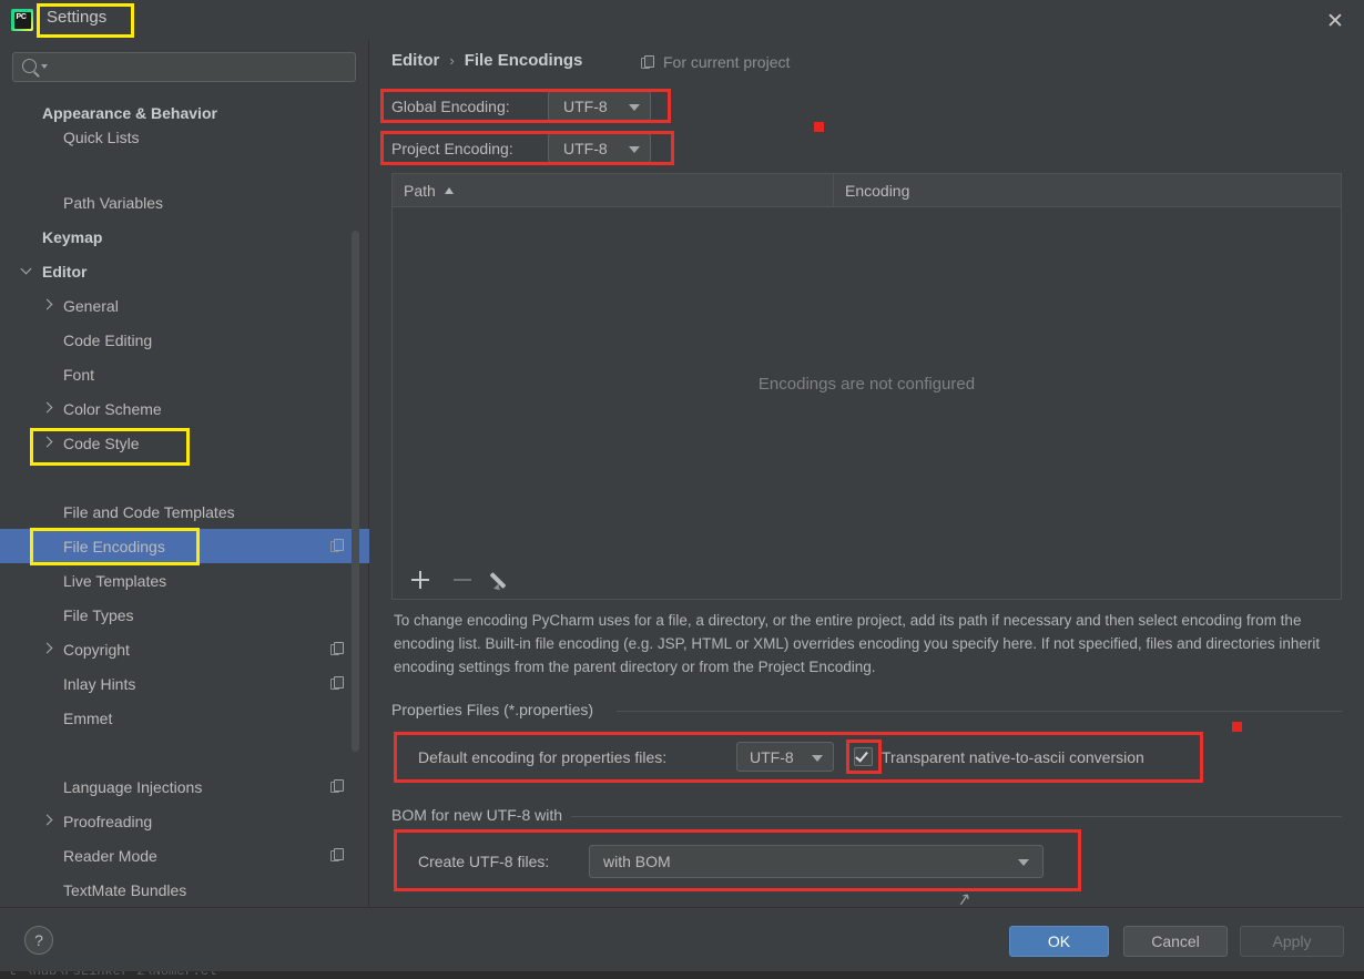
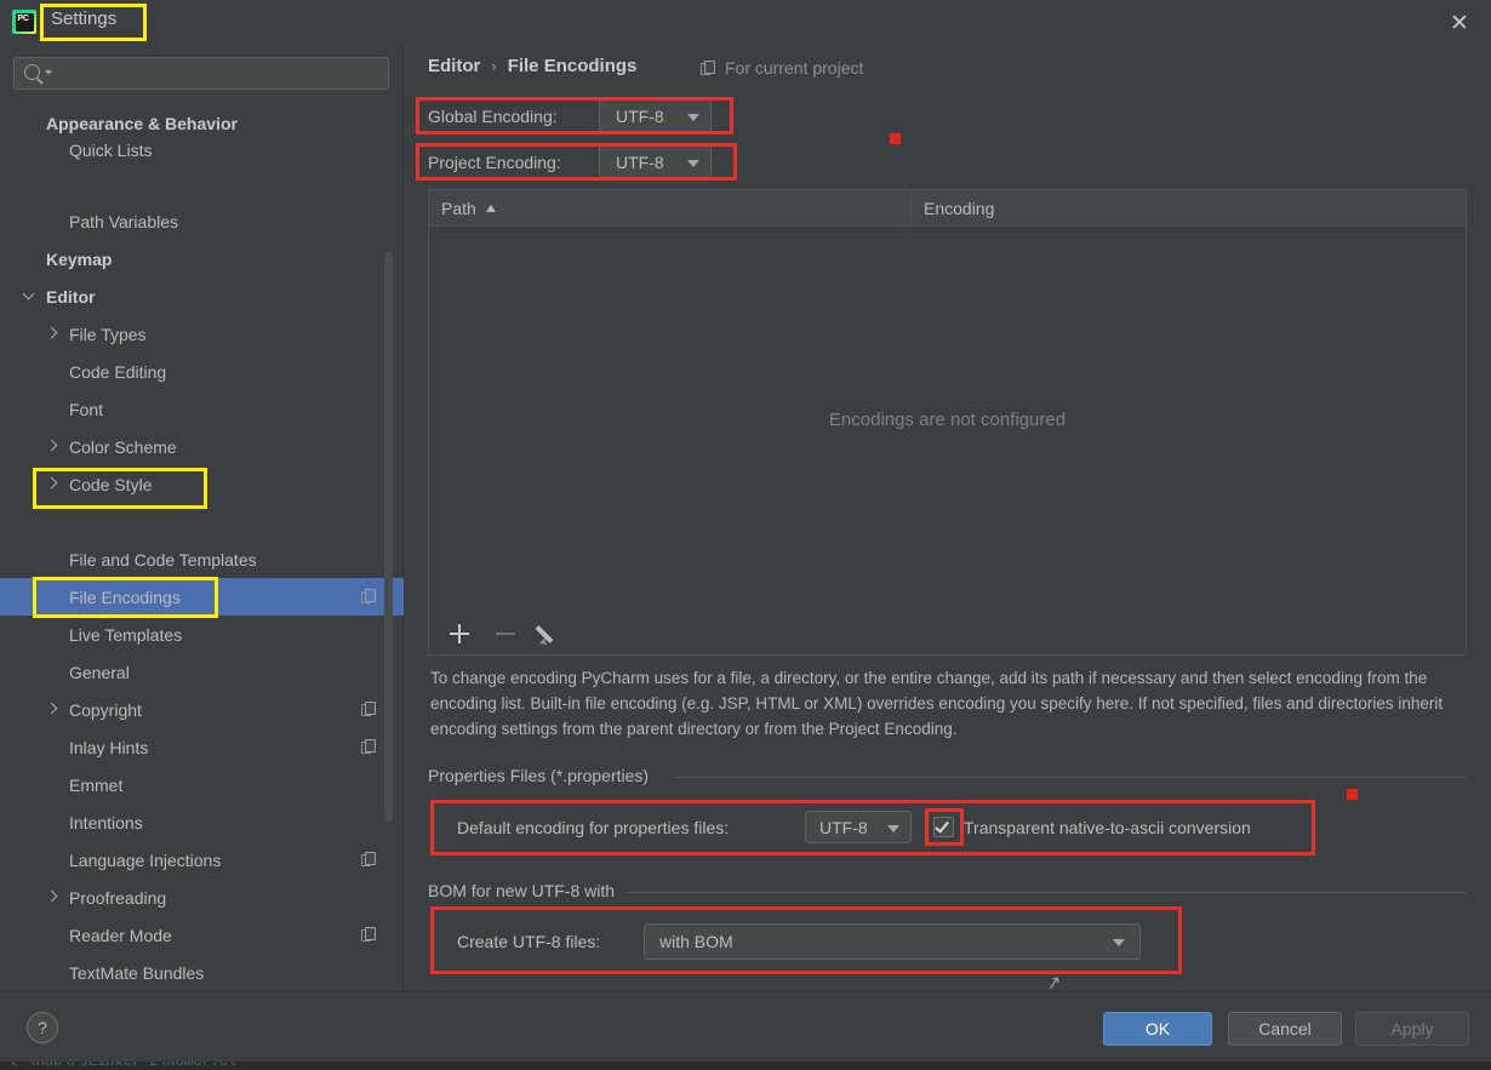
  Settings
  ✕
  Appearance & Behavior
  Quick Lists
  Path Variables
  Keymap
  Editor
- General
+ File Types
  Code Editing
  Font
  Color Scheme
  Code Style
  File and Code Templates
  File Encodings
  Live Templates
- File Types
+ General
  Copyright
  Inlay Hints
  Emmet
+ Intentions
  Language Injections
  Proofreading
  Reader Mode
  TextMate Bundles
  Editor
  ›
  File Encodings
  For current project
  Global Encoding:
  UTF-8
  Project Encoding:
  UTF-8
  Path
  Encoding
  Encodings are not configured
- To change encoding PyCharm uses for a file, a directory, or the entire project, add its path if necessary and then select encoding from the encoding list. Built-in file encoding (e.g. JSP, HTML or XML) overrides encoding you specify here. If not specified, files and directories inherit encoding settings from the parent directory or from the Project Encoding.
+ To change encoding PyCharm uses for a file, a directory, or the entire change, add its path if necessary and then select encoding from the encoding list. Built-in file encoding (e.g. JSP, HTML or XML) overrides encoding you specify here. If not specified, files and directories inherit encoding settings from the parent directory or from the Project Encoding.
  Properties Files (*.properties)
  Default encoding for properties files:
  UTF-8
  Transparent native-to-ascii conversion
  BOM for new UTF-8 with
  Create UTF-8 files:
  with BOM
  ?
  OK
  Cancel
  Apply
  t \Hub\FsLinker 2\Nomcr.cl
